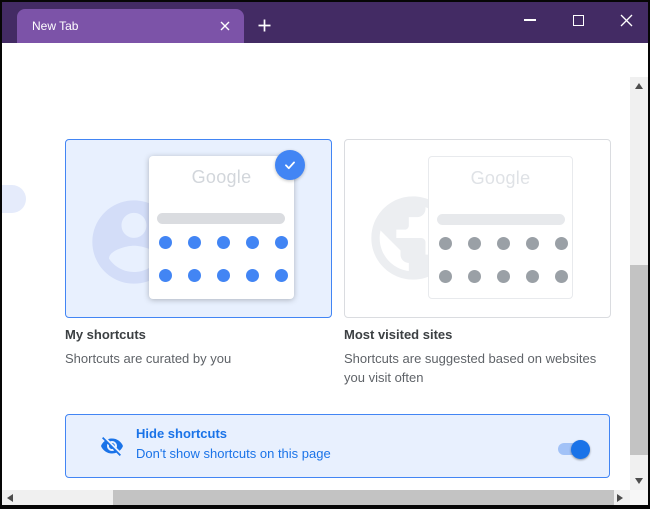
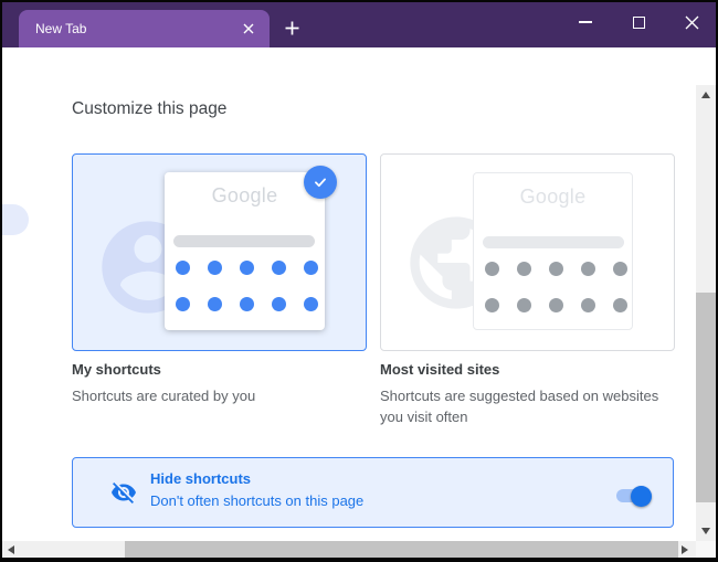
  New Tab
+ Customize this page
  Google
  Google
  My shortcuts
  Shortcuts are curated by you
  Most visited sites
  Shortcuts are suggested based on websites you visit often
  Hide shortcuts
- Don't show shortcuts on this page
+ Don't often shortcuts on this page
